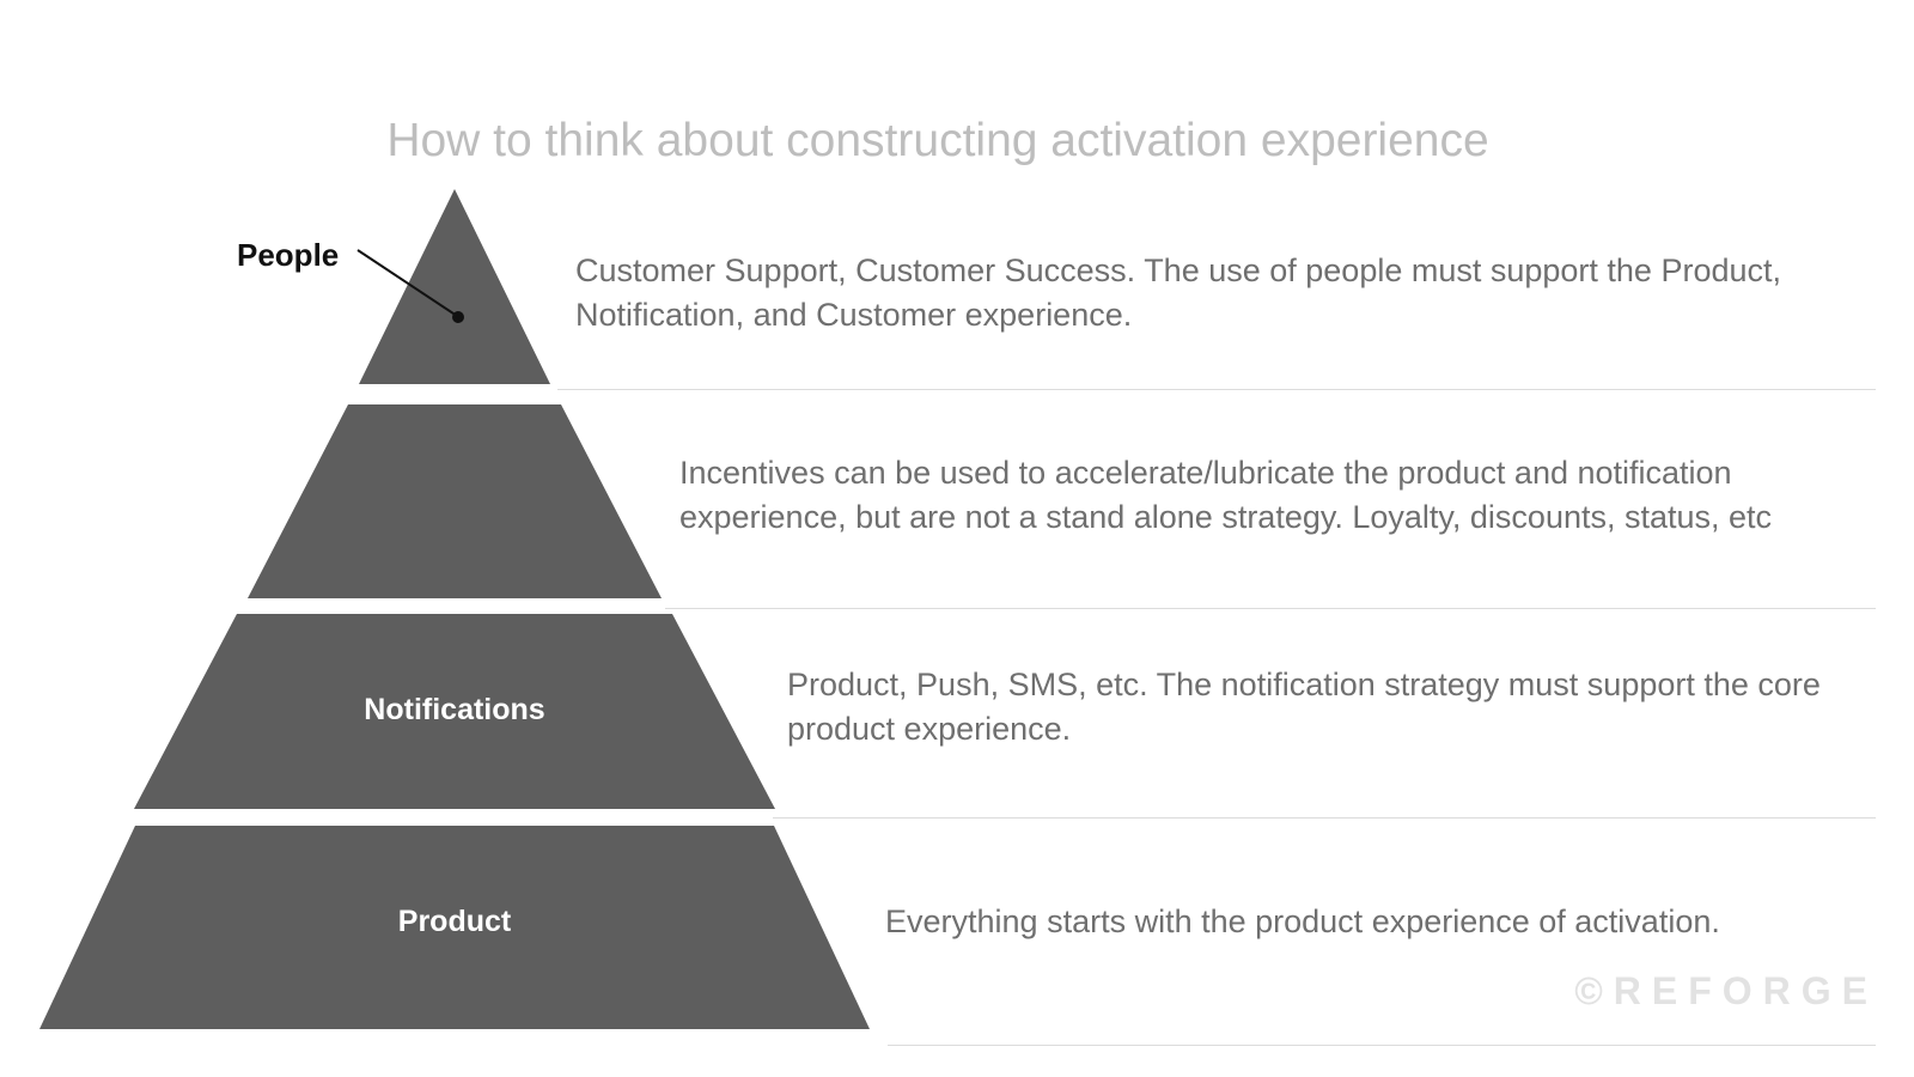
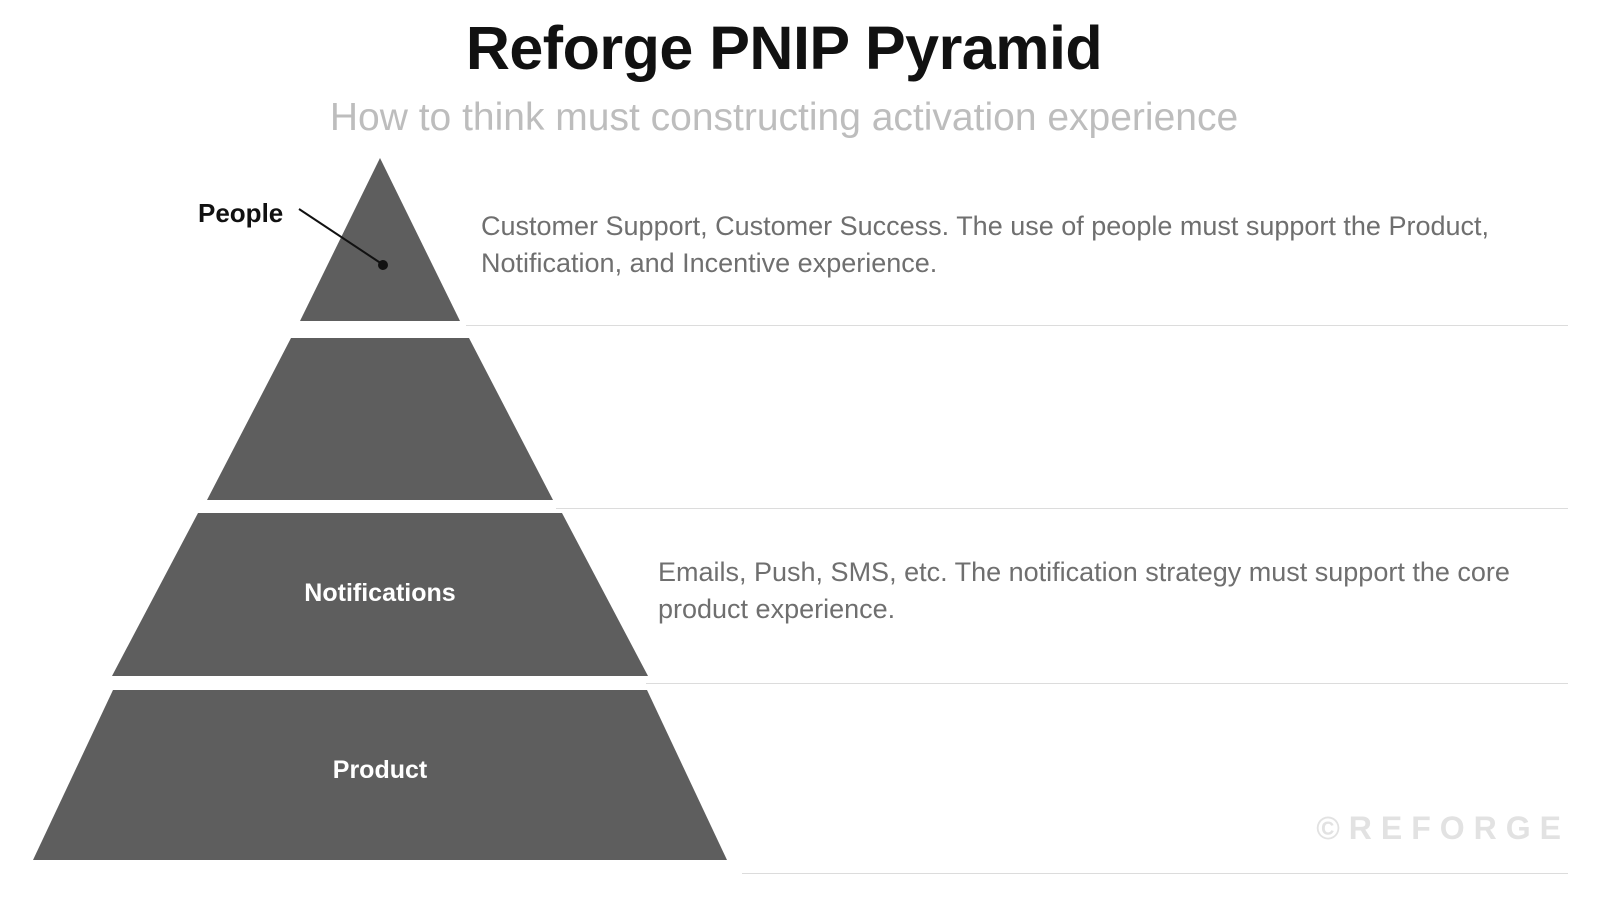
+ Reforge PNIP Pyramid
- How to think about constructing activation experience
+ How to think must constructing activation experience
  Notifications
  Product
  People
- Customer Support, Customer Success. The use of people must support the Product, Notification, and Customer experience.
+ Customer Support, Customer Success. The use of people must support the Product, Notification, and Incentive experience.
- Incentives can be used to accelerate/lubricate the product and notification experience, but are not a stand alone strategy. Loyalty, discounts, status, etc
- Product, Push, SMS, etc. The notification strategy must support the core product experience.
+ Emails, Push, SMS, etc. The notification strategy must support the core product experience.
- Everything starts with the product experience of activation.
  ©REFORGE
